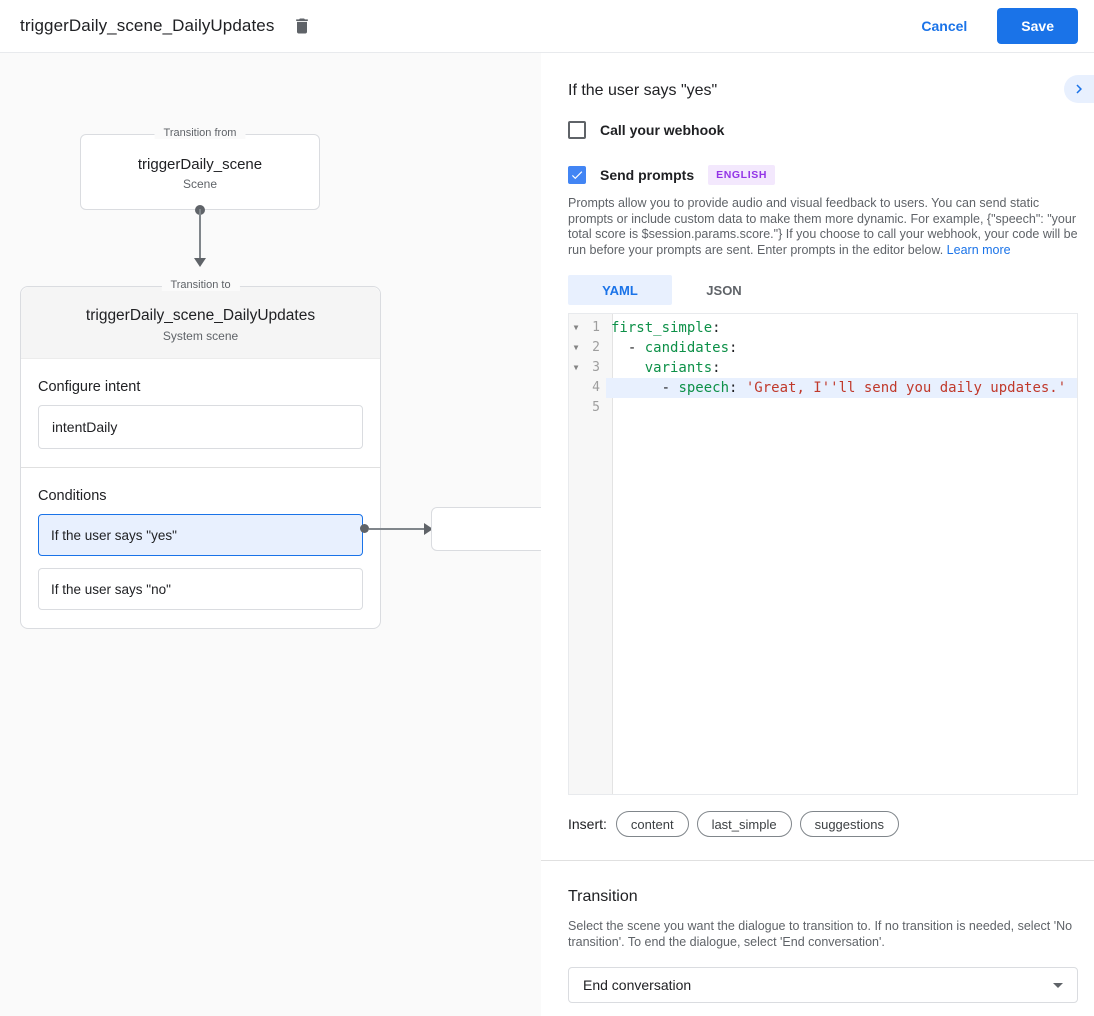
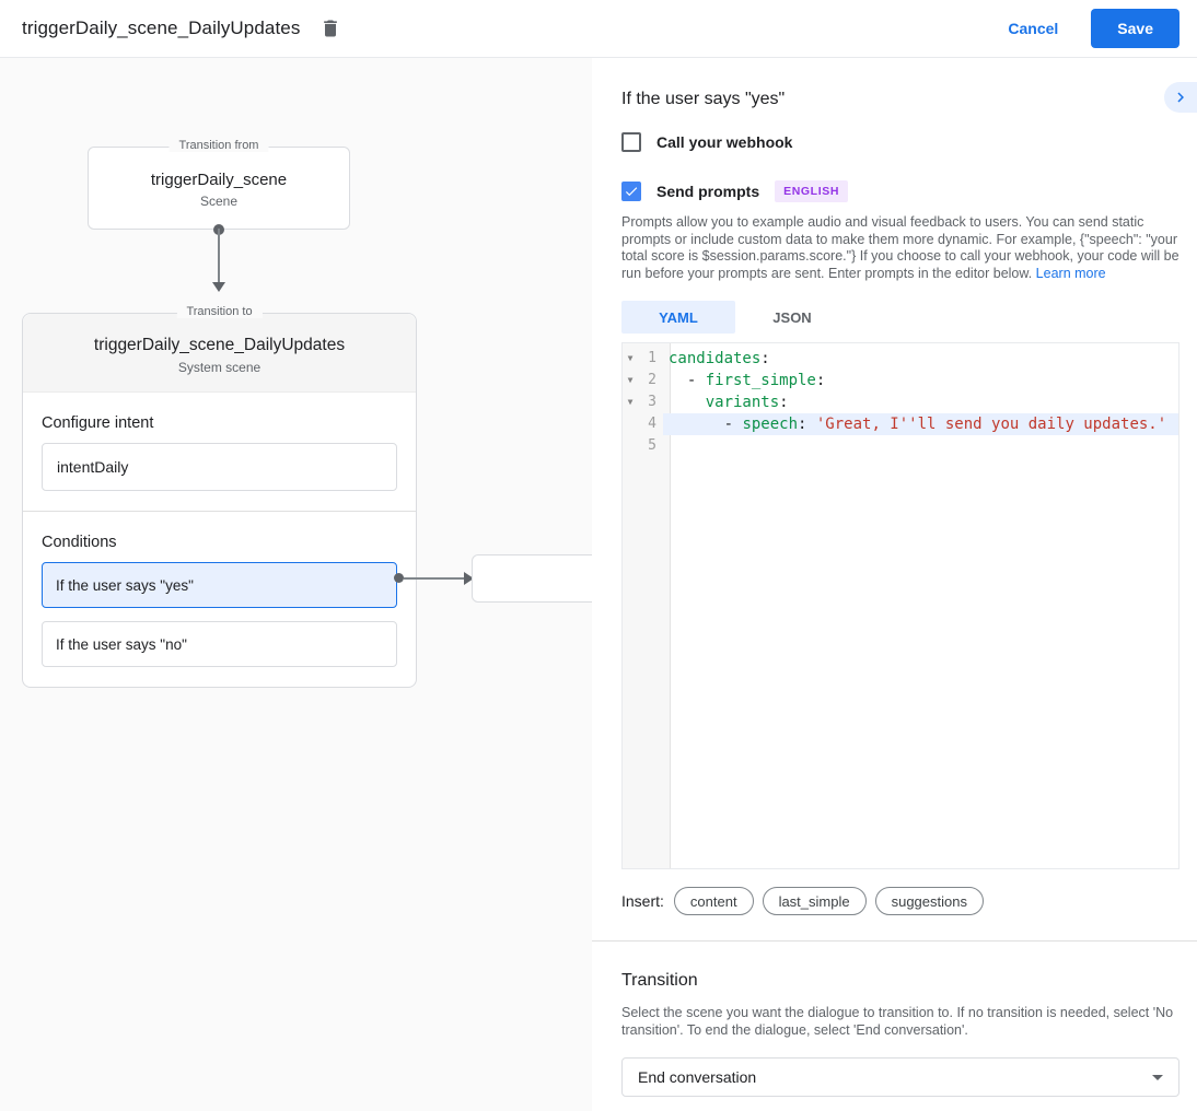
  triggerDaily_scene_DailyUpdates
  Cancel
  Save
  Transition from
  triggerDaily_scene
  Scene
  Transition to
  triggerDaily_scene_DailyUpdates
  System scene
  Configure intent
  intentDaily
  Conditions
  If the user says "yes"
  If the user says "no"
  If the user says "yes"
  Call your webhook
  Send prompts
  ENGLISH
- Prompts allow you to provide audio and visual feedback to users. You can send static prompts or include custom data to make them more dynamic. For example, {"speech": "your total score is $session.params.score."} If you choose to call your webhook, your code will be run before your prompts are sent. Enter prompts in the editor below. Learn more
+ Prompts allow you to example audio and visual feedback to users. You can send static prompts or include custom data to make them more dynamic. For example, {"speech": "your total score is $session.params.score."} If you choose to call your webhook, your code will be run before your prompts are sent. Enter prompts in the editor below. Learn more
  YAML
  JSON
  ▼
  1
- first_simple:
+ candidates:
  ▼
  2
- - candidates:
+ - first_simple:
  ▼
  3
  variants:
  4
  - speech: 'Great, I''ll send you daily updates.'
  5
  Insert:
  content
  last_simple
  suggestions
  Transition
  Select the scene you want the dialogue to transition to. If no transition is needed, select 'No transition'. To end the dialogue, select 'End conversation'.
  End conversation
